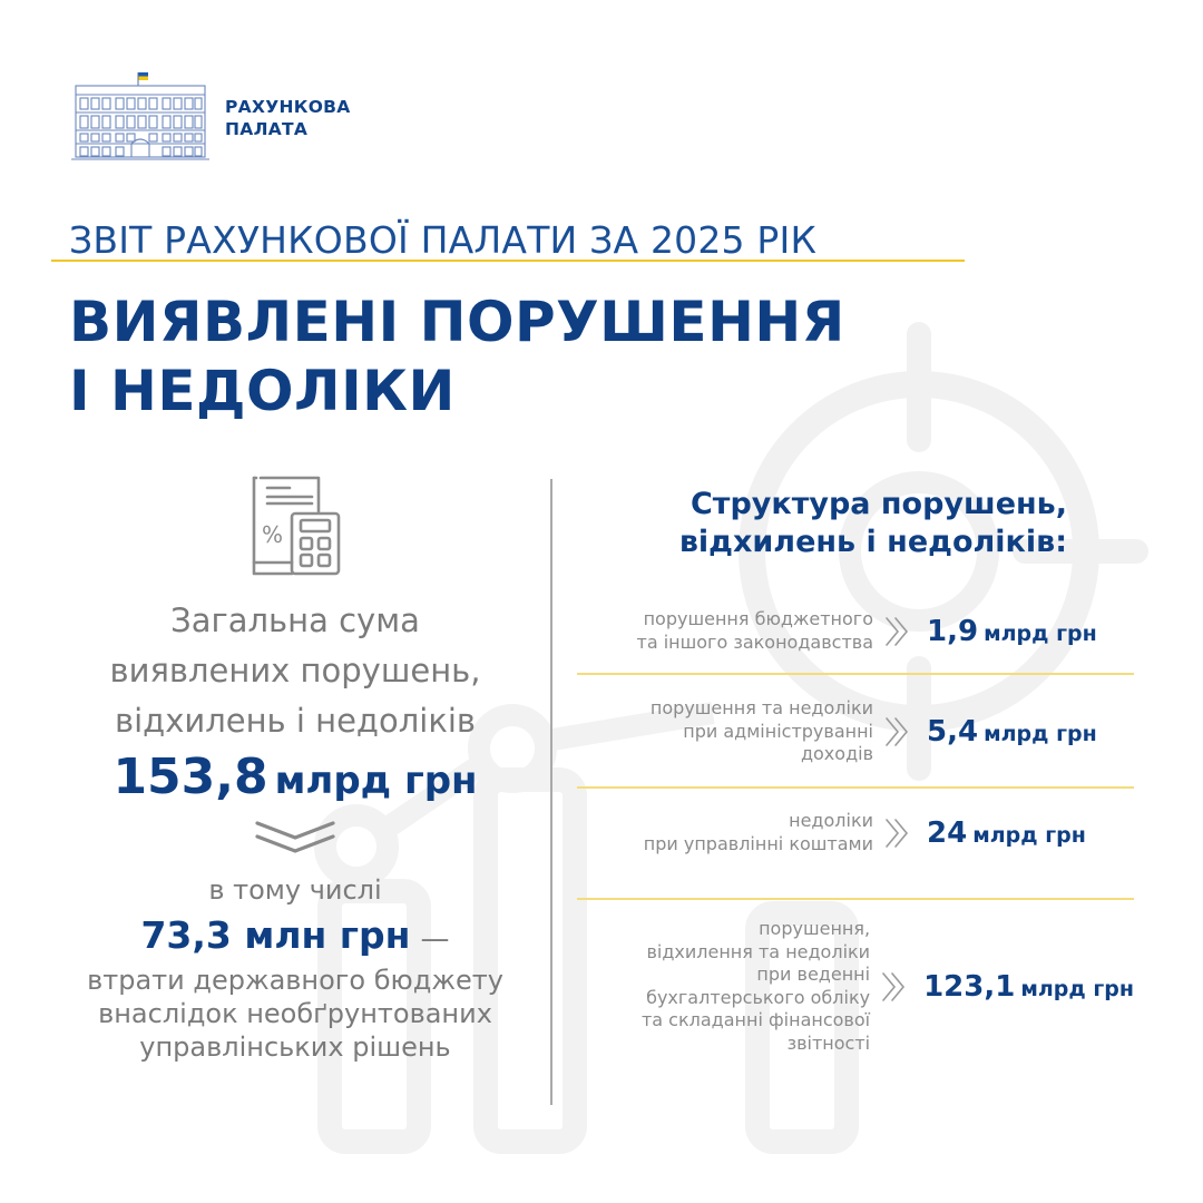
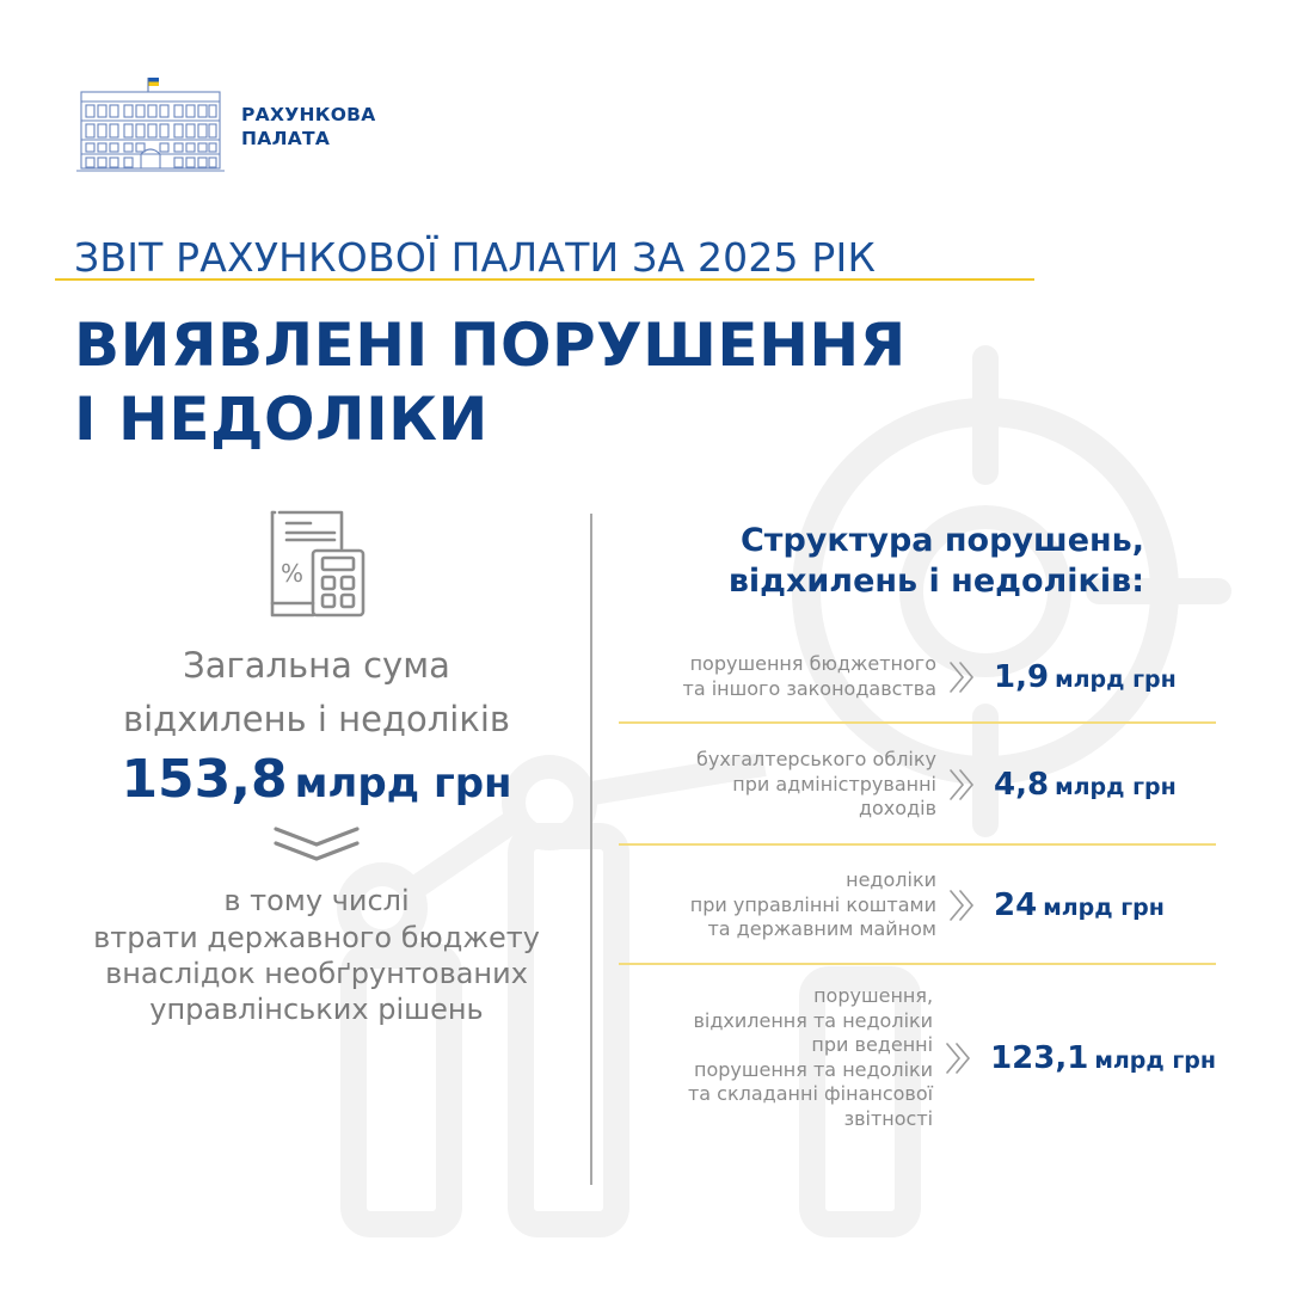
  РАХУНКОВА
  ПАЛАТА
  ЗВІТ РАХУНКОВОЇ ПАЛАТИ ЗА 2025 РІК
  ВИЯВЛЕНІ ПОРУШЕННЯ
  І НЕДОЛІКИ
  %
  Загальна сума
- виявлених порушень,
  відхилень і недоліків
  153,8 млрд грн
  в тому числі
- 73,3 млн грн —
  втрати державного бюджету
  внаслідок необґрунтованих
  управлінських рішень
  Структура порушень,
  відхилень і недоліків:
  порушення бюджетного
  та іншого законодавства
  1,9 млрд грн
- порушення та недоліки
+ бухгалтерського обліку
  при адмініструванні
  доходів
- 5,4 млрд грн
+ 4,8 млрд грн
  недоліки
  при управлінні коштами
+ та державним майном
  24 млрд грн
  порушення,
  відхилення та недоліки
  при веденні
- бухгалтерського обліку
+ порушення та недоліки
  та складанні фінансової
  звітності
  123,1 млрд грн
